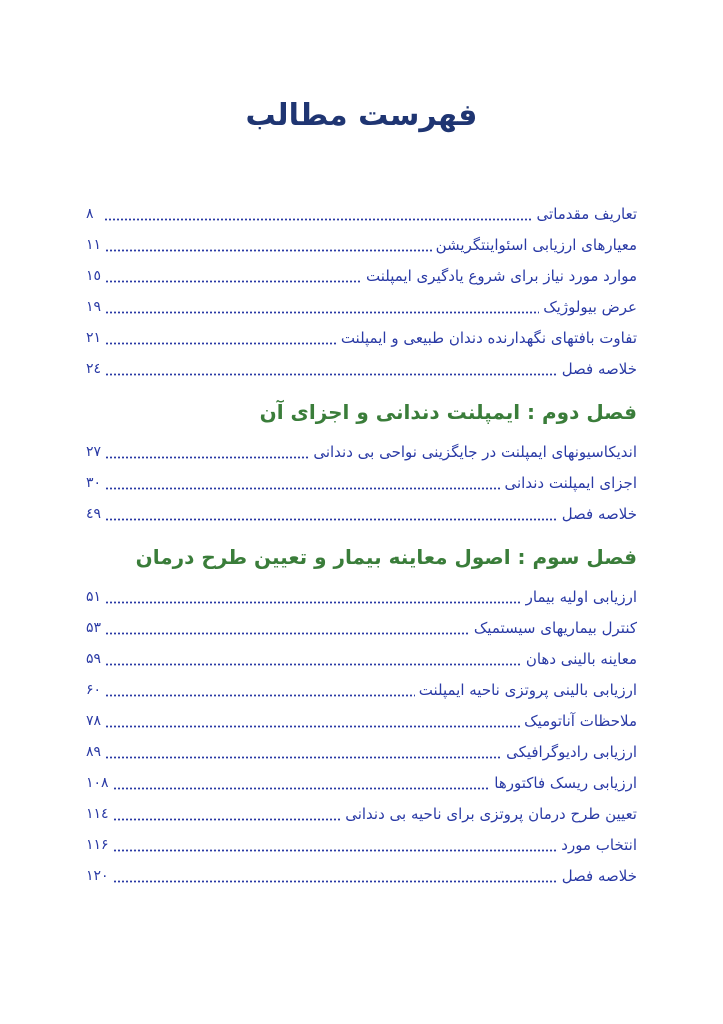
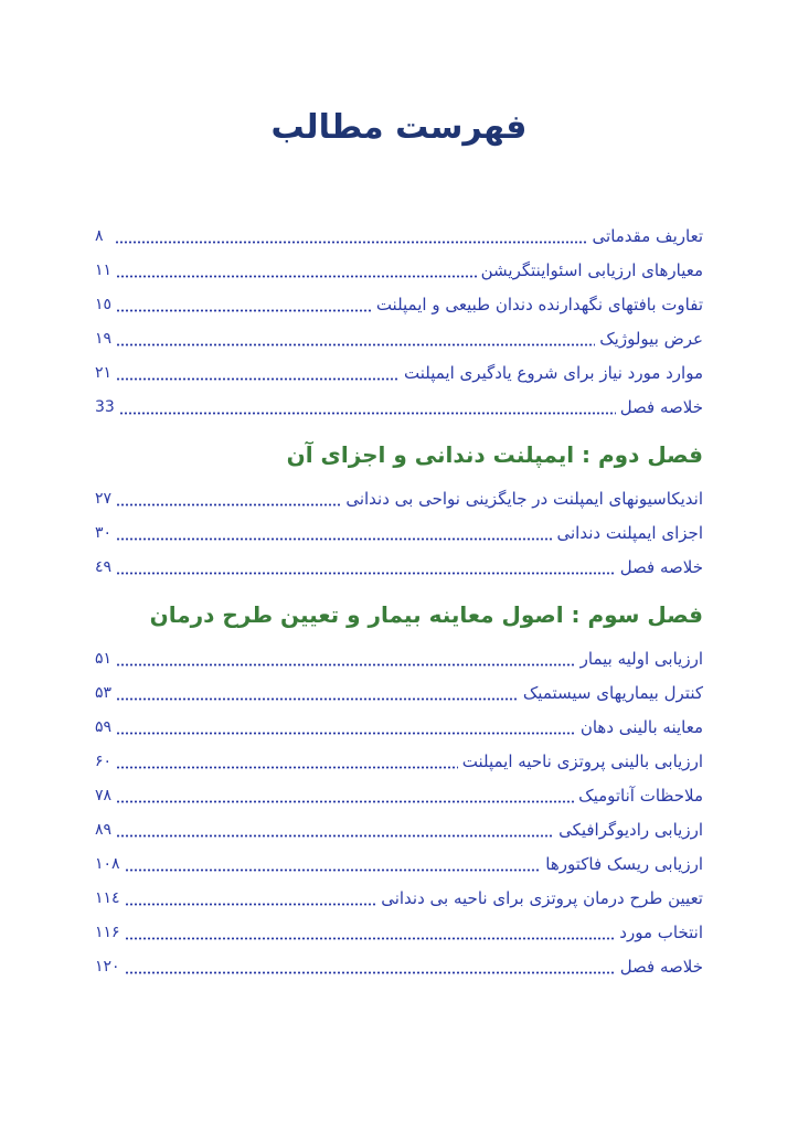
  فهرست مطالب
  تعاریف مقدماتی
  ٨
  معیارهای ارزیابی اسئواینتگریشن
  ١١
- موارد مورد نیاز برای شروع یادگیری ایمپلنت
+ تفاوت بافتهای نگهدارنده دندان طبیعی و ایمپلنت
  ١٥
  عرض بیولوژیک
  ١٩
- تفاوت بافتهای نگهدارنده دندان طبیعی و ایمپلنت
+ موارد مورد نیاز برای شروع یادگیری ایمپلنت
  ٢١
  خلاصه فصل
- ٢٤
+ 33
  فصل دوم : ایمپلنت دندانی و اجزای آن
  اندیکاسیونهای ایمپلنت در جایگزینی نواحی بی دندانی
  ٢٧
  اجزای ایمپلنت دندانی
  ٣٠
  خلاصه فصل
  ٤٩
  فصل سوم : اصول معاینه بیمار و تعیین طرح درمان
  ارزیابی اولیه بیمار
  ۵١
  کنترل بیماریهای سیستمیک
  ۵٣
  معاینه بالینی دهان
  ۵٩
  ارزیابی بالینی پروتزی ناحیه ایمپلنت
  ۶٠
  ملاحظات آناتومیک
  ٧٨
  ارزیابی رادیوگرافیکی
  ٨٩
  ارزیابی ریسک فاکتورها
  ١٠٨
  تعیین طرح درمان پروتزی برای ناحیه بی دندانی
  ١١٤
  انتخاب مورد
  ١١۶
  خلاصه فصل
  ١٢٠
